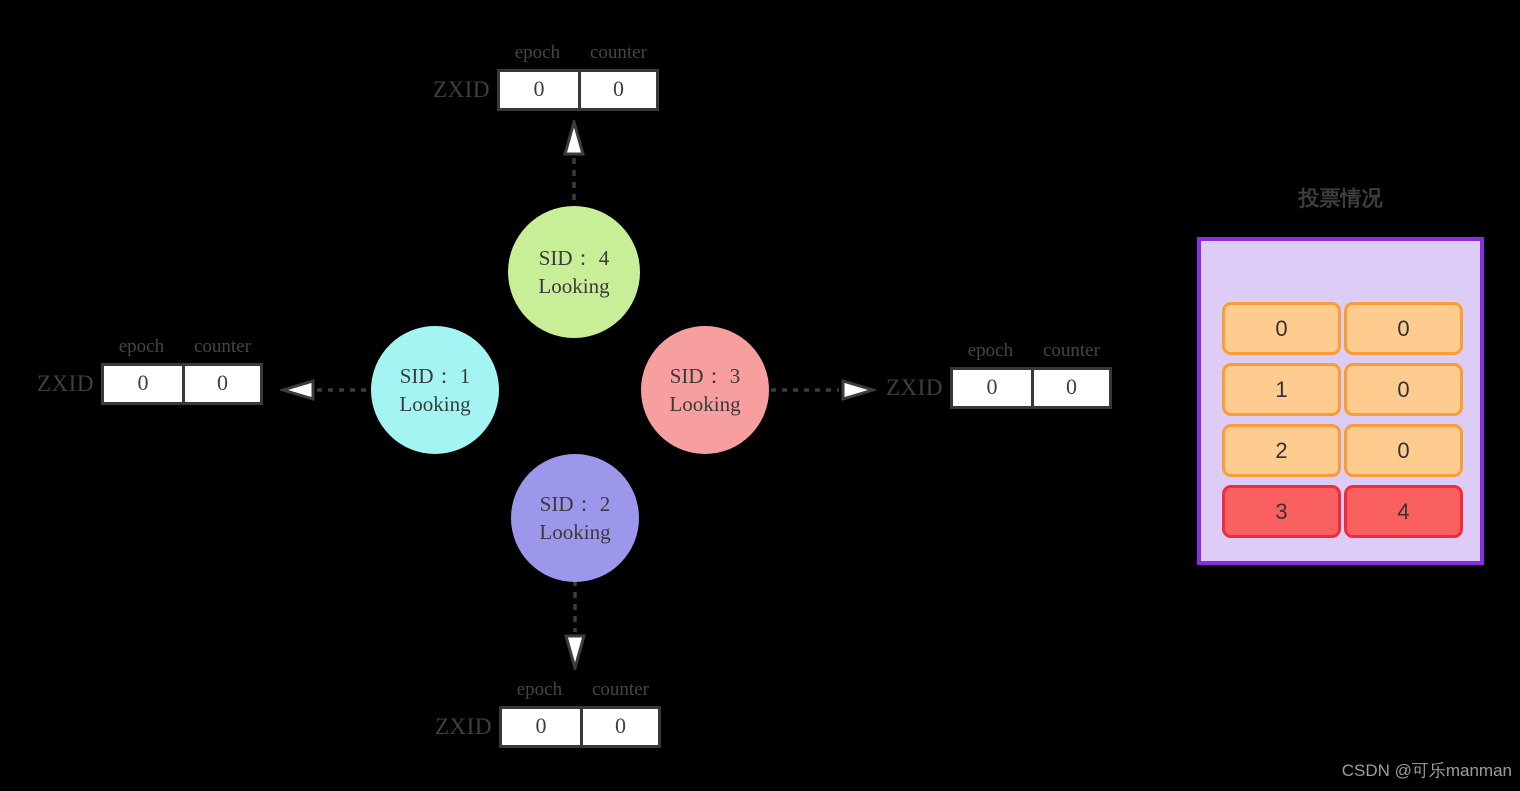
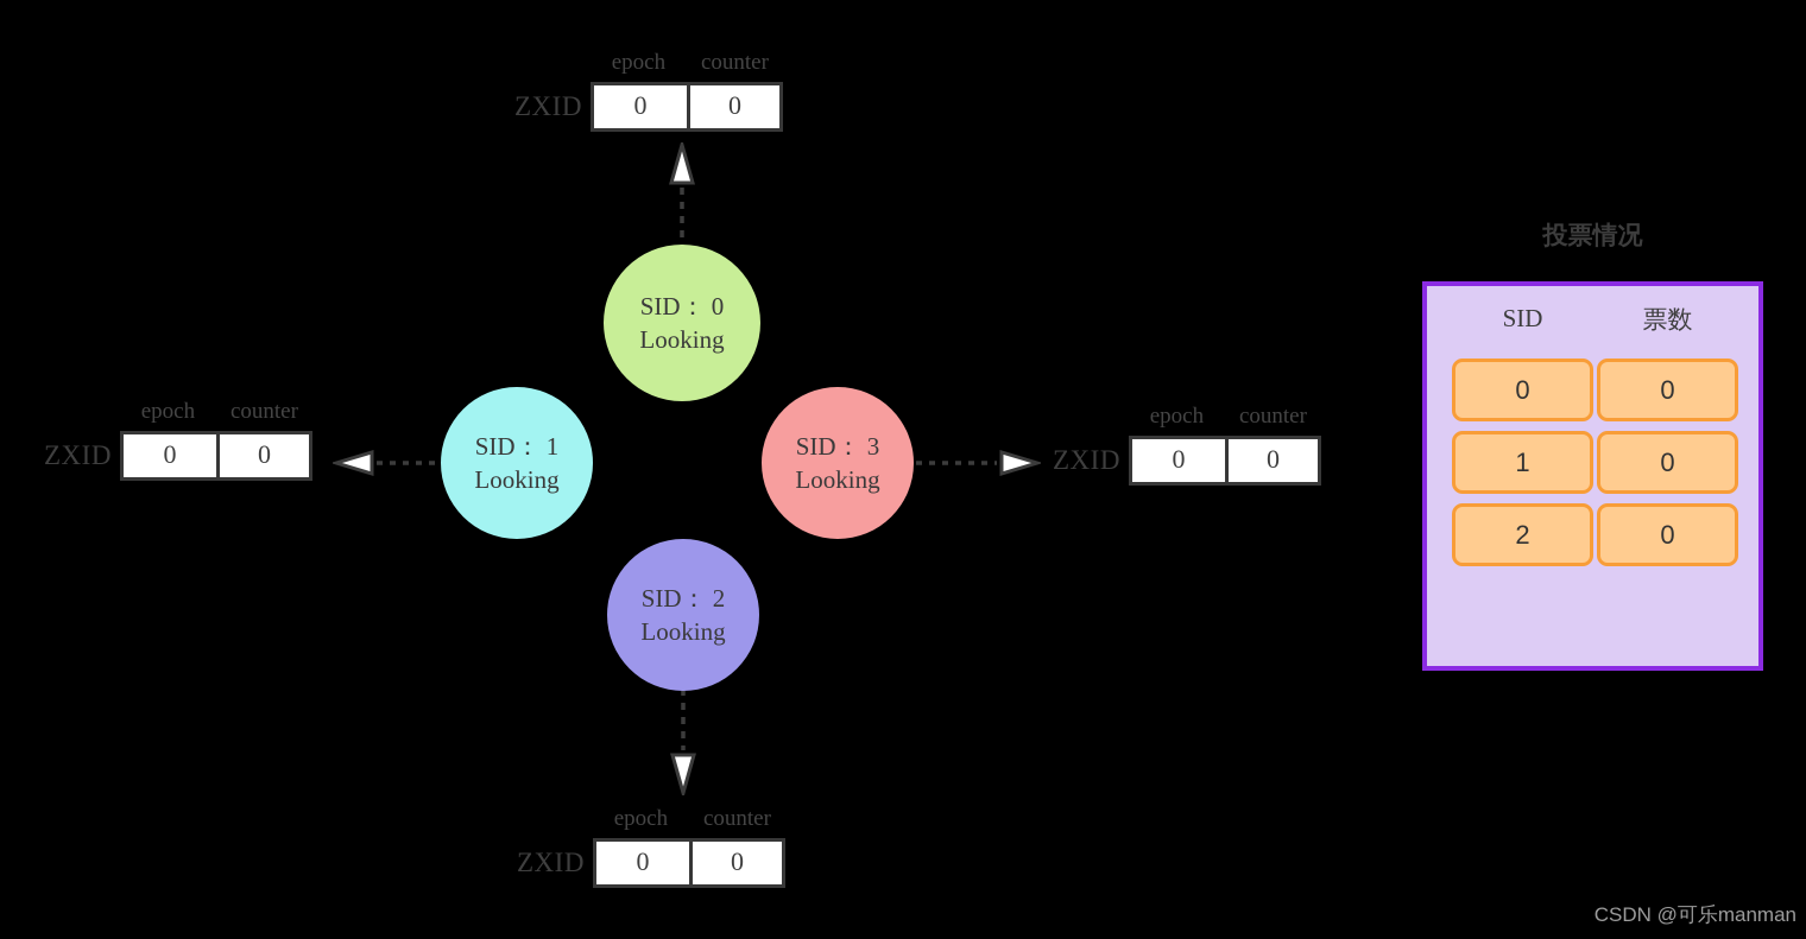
  ZXID
  epoch
  counter
  0
  0
  ZXID
  epoch
  counter
  0
  0
  ZXID
  epoch
  counter
  0
  0
  ZXID
  epoch
  counter
  0
  0
- SID： 4
+ SID： 0
  Looking
  SID： 1
  Looking
  SID： 3
  Looking
  SID： 2
  Looking
  投票情况
+ SID
+ 票数
  0
  0
  1
  0
  2
  0
- 3
- 4
  CSDN @可乐manman
